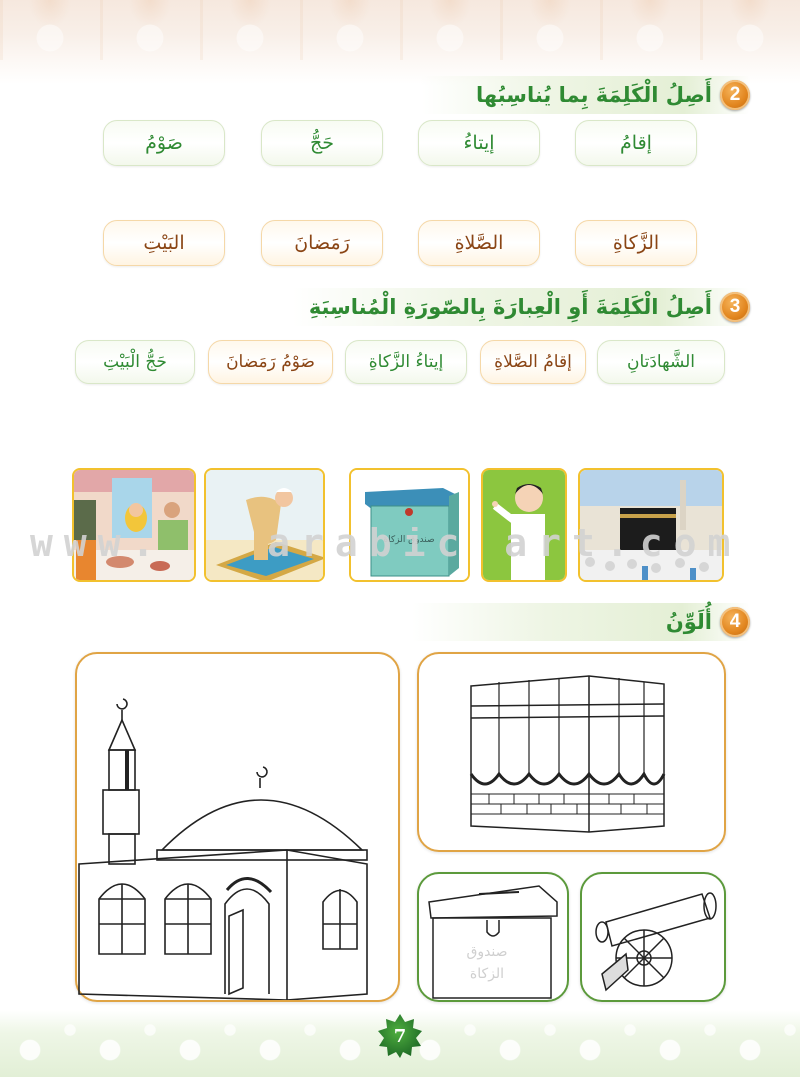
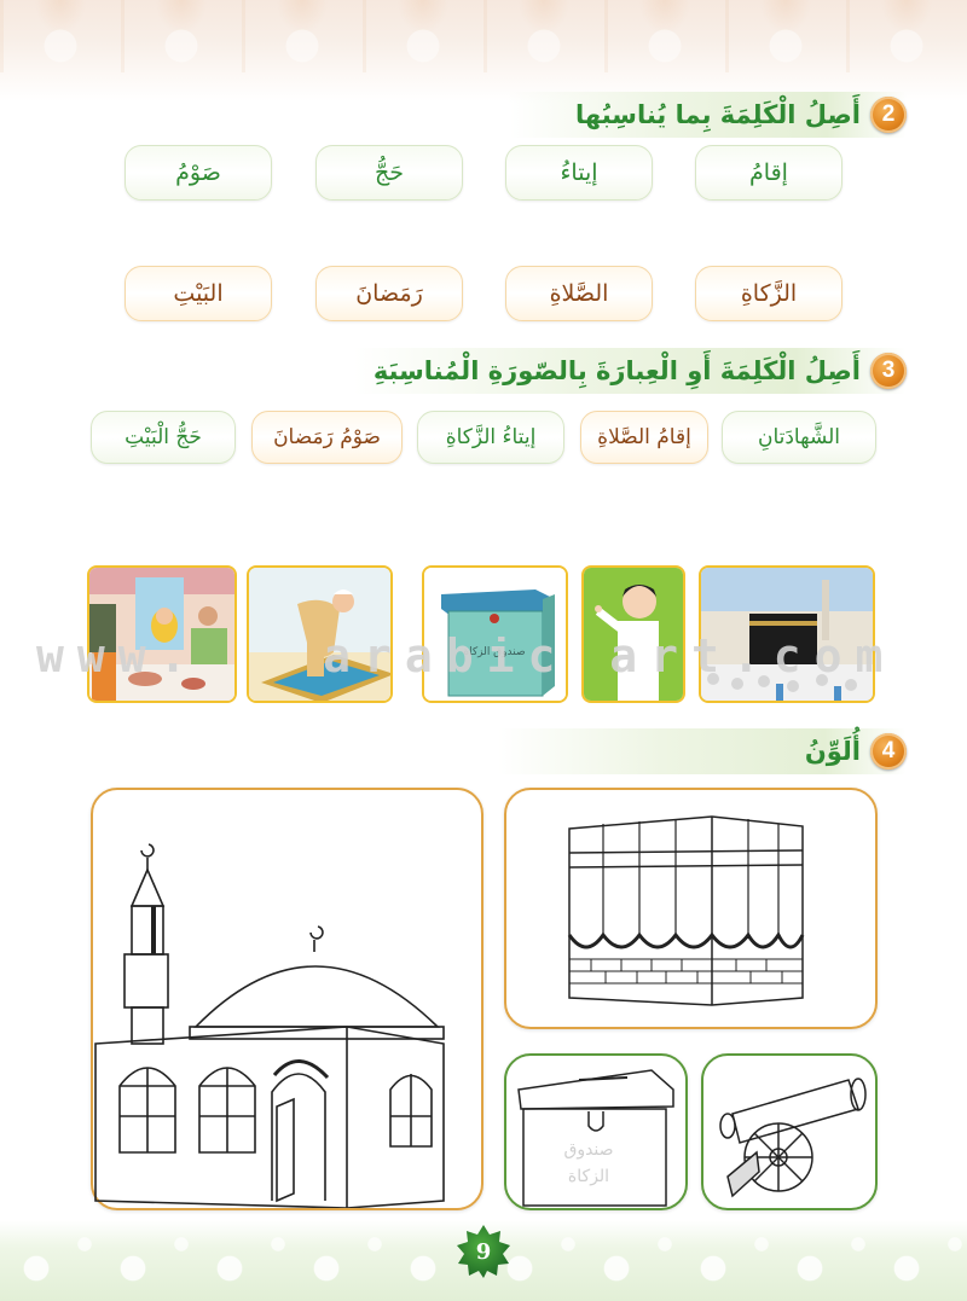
  أَصِلُ الْكَلِمَةَ بِما يُناسِبُها
  2
  إقامُ
  إيتاءُ
  حَجُّ
  صَوْمُ
  الزَّكاةِ
  الصَّلاةِ
  رَمَضانَ
  البَيْتِ
  أَصِلُ الْكَلِمَةَ أَوِ الْعِبارَةَ بِالصّورَةِ الْمُناسِبَةِ
  3
  الشَّهادَتانِ
  إقامُ الصَّلاةِ
  إيتاءُ الزَّكاةِ
  صَوْمُ رَمَضانَ
  حَجُّ الْبَيْتِ
  صندوق الزكاة
  www.___arabic_art.com
  أُلَوِّنُ
  4
  صندوق
  الزكاة
- 7
+ 9
